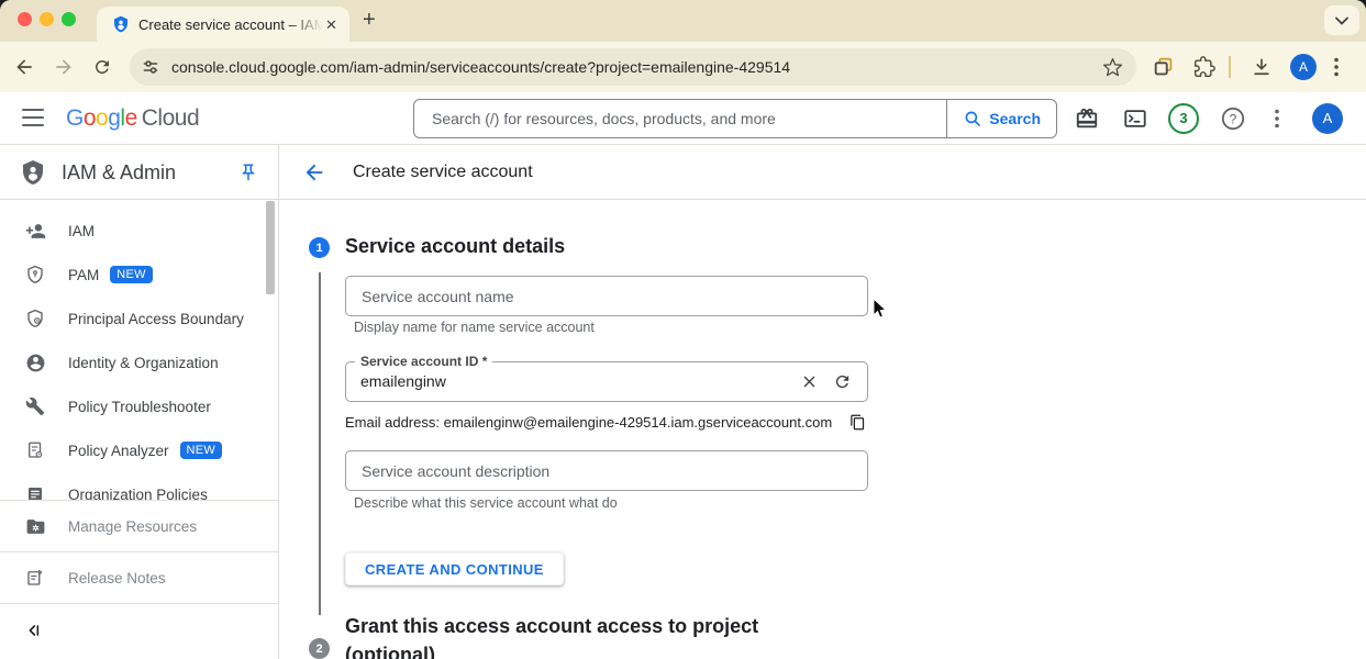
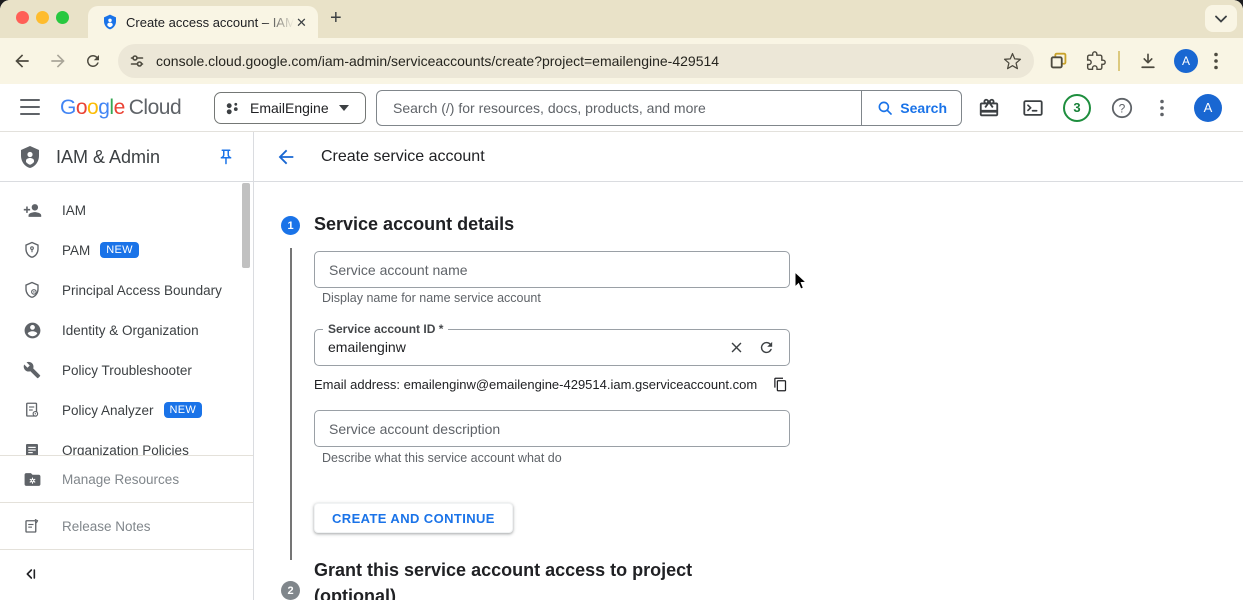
- Create service account – IAM
+ Create access account – IAM
  ✕
  +
  console.cloud.google.com/iam-admin/serviceaccounts/create?project=emailengine-429514
  A
  Google Cloud
+ EmailEngine
  Search (/) for resources, docs, products, and more
  Search
  3
  ?
  A
  IAM & Admin
  Create service account
  IAM
  PAM
  NEW
  Principal Access Boundary
  Identity & Organization
  Policy Troubleshooter
  Policy Analyzer
  NEW
  Organization Policies
  Manage Resources
  Release Notes
  1
  Service account details
  Service account name
  Display name for name service account
  Service account ID *
  emailenginw
  Email address: emailenginw@emailengine-429514.iam.gserviceaccount.com
  Service account description
  Describe what this service account what do
  CREATE AND CONTINUE
  2
- Grant this access account access to project
+ Grant this service account access to project
  (optional)
